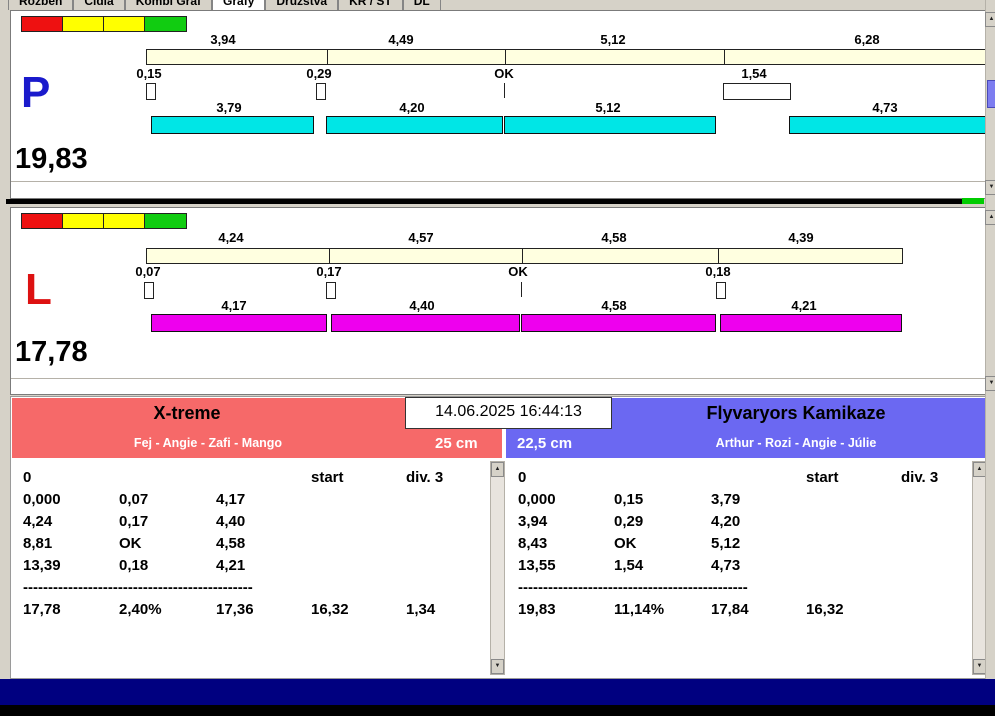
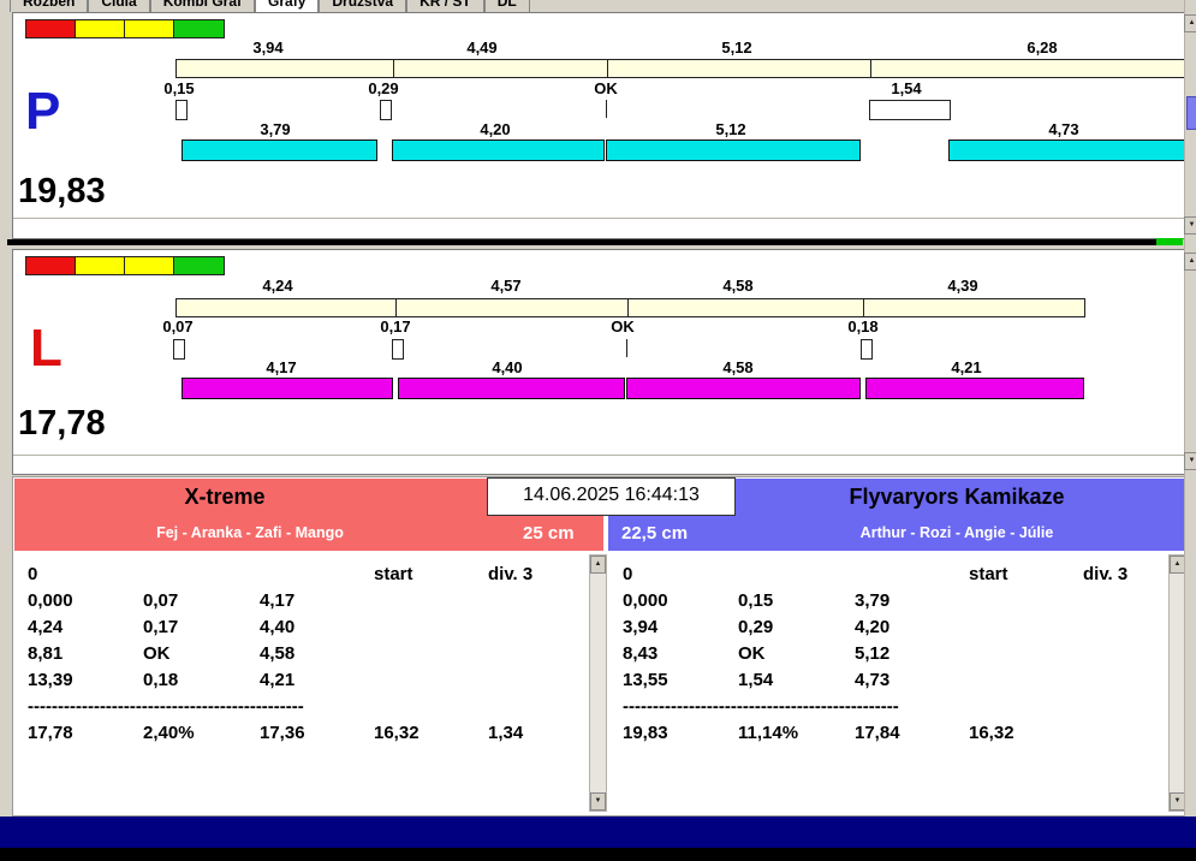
  Rozběh
  Čidla
  Kombi Graf
  Grafy
  Družstva
  KR / ST
  DL
  3,94
  4,49
  5,12
  6,28
  0,15
  0,29
  OK
  1,54
  3,79
  4,20
  5,12
  4,73
  P
  19,83
  4,24
  4,57
  4,58
  4,39
  0,07
  0,17
  OK
  0,18
  4,17
  4,40
  4,58
  4,21
  L
  17,78
  X-treme
- Fej - Angie - Zafi - Mango
+ Fej - Aranka - Zafi - Mango
  25 cm
  Flyvaryors Kamikaze
  Arthur - Rozi - Angie - Júlie
  22,5 cm
  14.06.2025 16:44:13
  0
  start
  div. 3
  0,000
  0,07
  4,17
  4,24
  0,17
  4,40
  8,81
  OK
  4,58
  13,39
  0,18
  4,21
  ----------------------------------------------
  17,78
  2,40%
  17,36
  16,32
  1,34
  0
  start
  div. 3
  0,000
  0,15
  3,79
  3,94
  0,29
  4,20
  8,43
  OK
  5,12
  13,55
  1,54
  4,73
  ----------------------------------------------
  19,83
  11,14%
  17,84
  16,32
